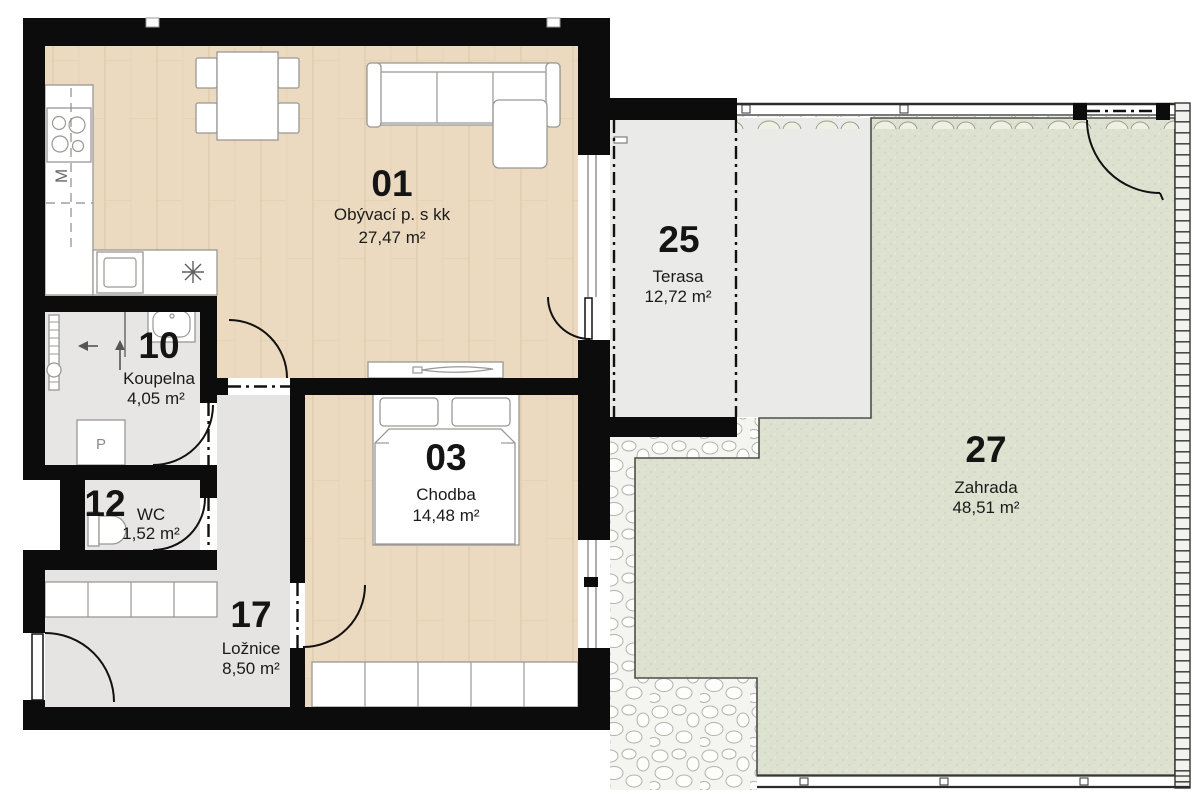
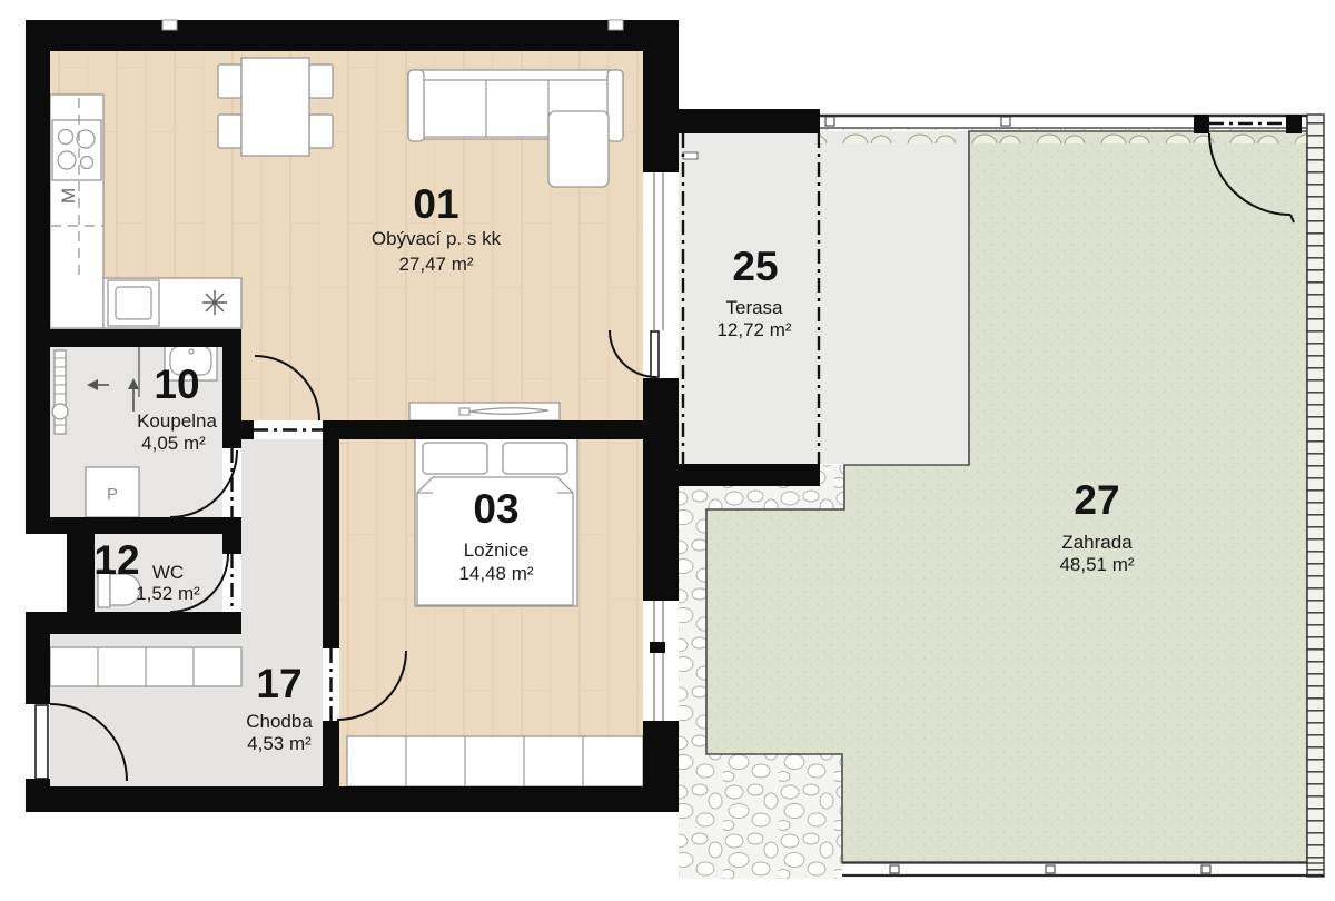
  P
  01
  Obývací p. s kk
  27,47 m²
  03
- Chodba
+ Ložnice
  14,48 m²
  10
  Koupelna
  4,05 m²
  12
  WC
  1,52 m²
  17
- Ložnice
+ Chodba
- 8,50 m²
+ 4,53 m²
  25
  Terasa
  12,72 m²
  27
  Zahrada
  48,51 m²
